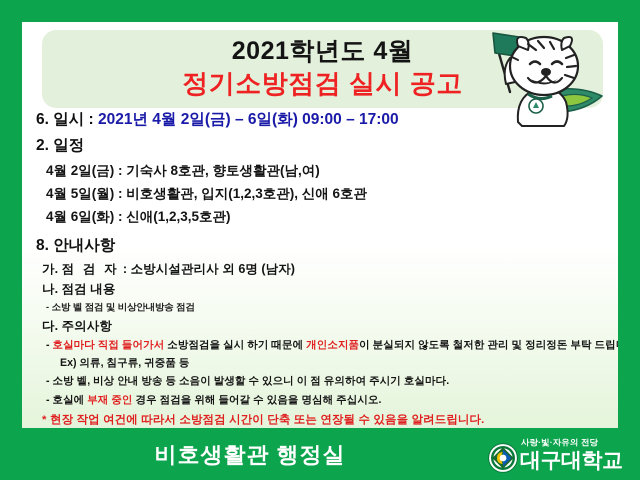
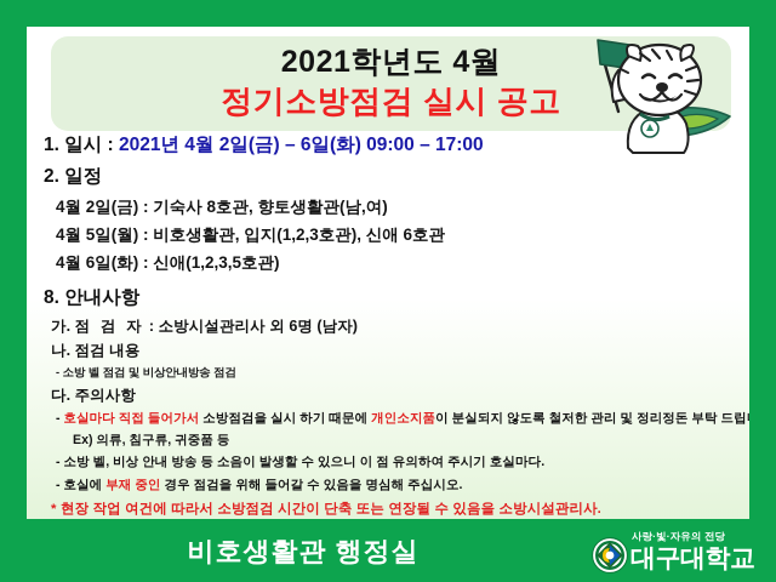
  2021학년도 4월
  정기소방점검 실시 공고
- 6. 일시 : 2021년 4월 2일(금) – 6일(화) 09:00 – 17:00
+ 1. 일시 : 2021년 4월 2일(금) – 6일(화) 09:00 – 17:00
  2. 일정
  4월 2일(금) : 기숙사 8호관, 향토생활관(남,여)
  4월 5일(월) : 비호생활관, 입지(1,2,3호관), 신애 6호관
  4월 6일(화) : 신애(1,2,3,5호관)
  8. 안내사항
  가. 점 검 자 : 소방시설관리사 외 6명 (남자)
  나. 점검 내용
  - 소방 벨 점검 및 비상안내방송 점검
  다. 주의사항
  - 호실마다 직접 들어가서 소방점검을 실시 하기 때문에 개인소지품이 분실되지 않도록 철저한 관리 및 정리정돈 부탁 드립
  Ex) 의류, 침구류, 귀중품 등
  - 소방 벨, 비상 안내 방송 등 소음이 발생할 수 있으니 이 점 유의하여 주시기 호실마다.
  - 호실에 부재 중인 경우 점검을 위해 들어갈 수 있음을 명심해 주십시오.
- * 현장 작업 여건에 따라서 소방점검 시간이 단축 또는 연장될 수 있음을 알려드립니다.
+ * 현장 작업 여건에 따라서 소방점검 시간이 단축 또는 연장될 수 있음을 소방시설관리사.
  비호생활관 행정실
  사랑·빛·자유의 전당
  대구대학교
